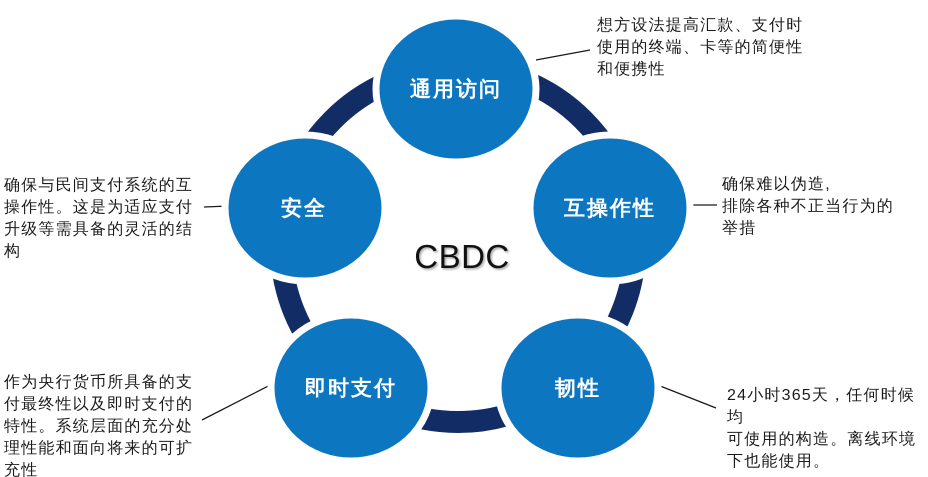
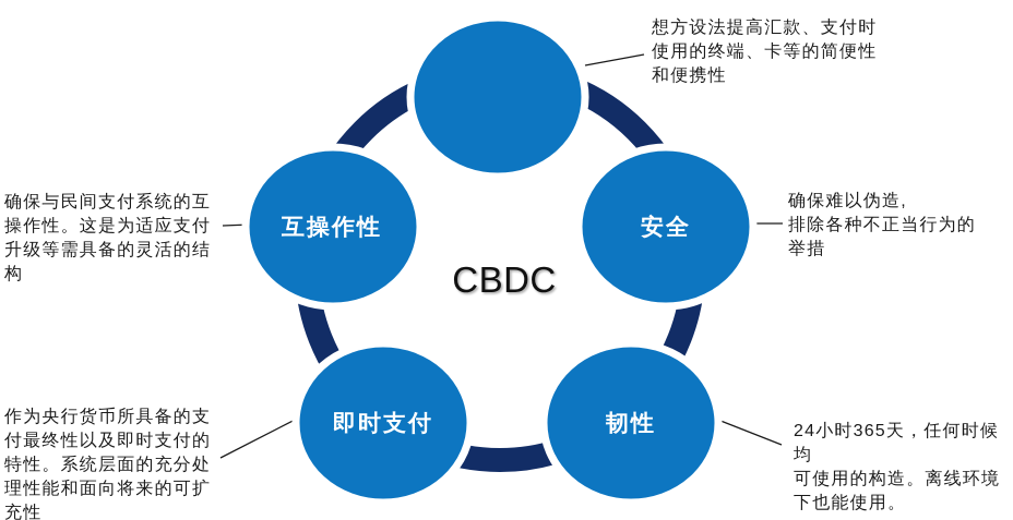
  CBDC
- 通用访问
- 互操作性
+ 安全
  韧性
  即时支付
- 安全
+ 互操作性
  想方设法提高汇款、支付时
  使用的终端、卡等的简便性
  和便携性
  确保难以伪造,
  排除各种不正当行为的
  举措
  24小时365天，任何时候均
  可使用的构造。离线环境
  下也能使用。
  作为央行货币所具备的支
  付最终性以及即时支付的
  特性。系统层面的充分处
  理性能和面向将来的可扩
  充性
  确保与民间支付系统的互
  操作性。这是为适应支付
  升级等需具备的灵活的结
  构
